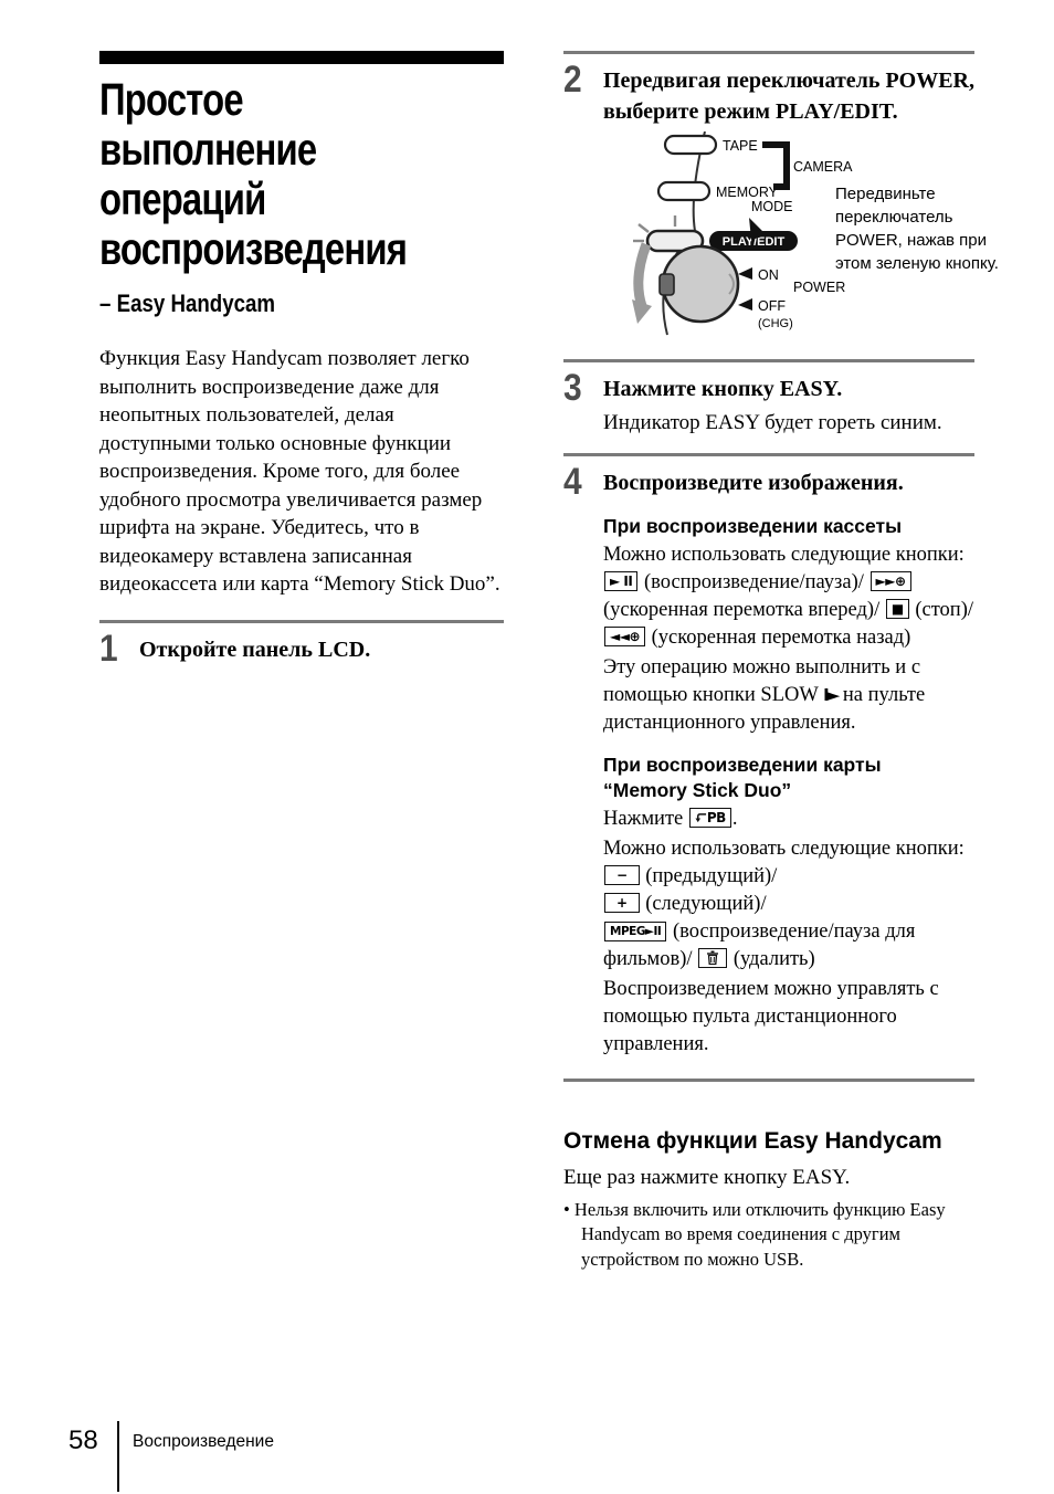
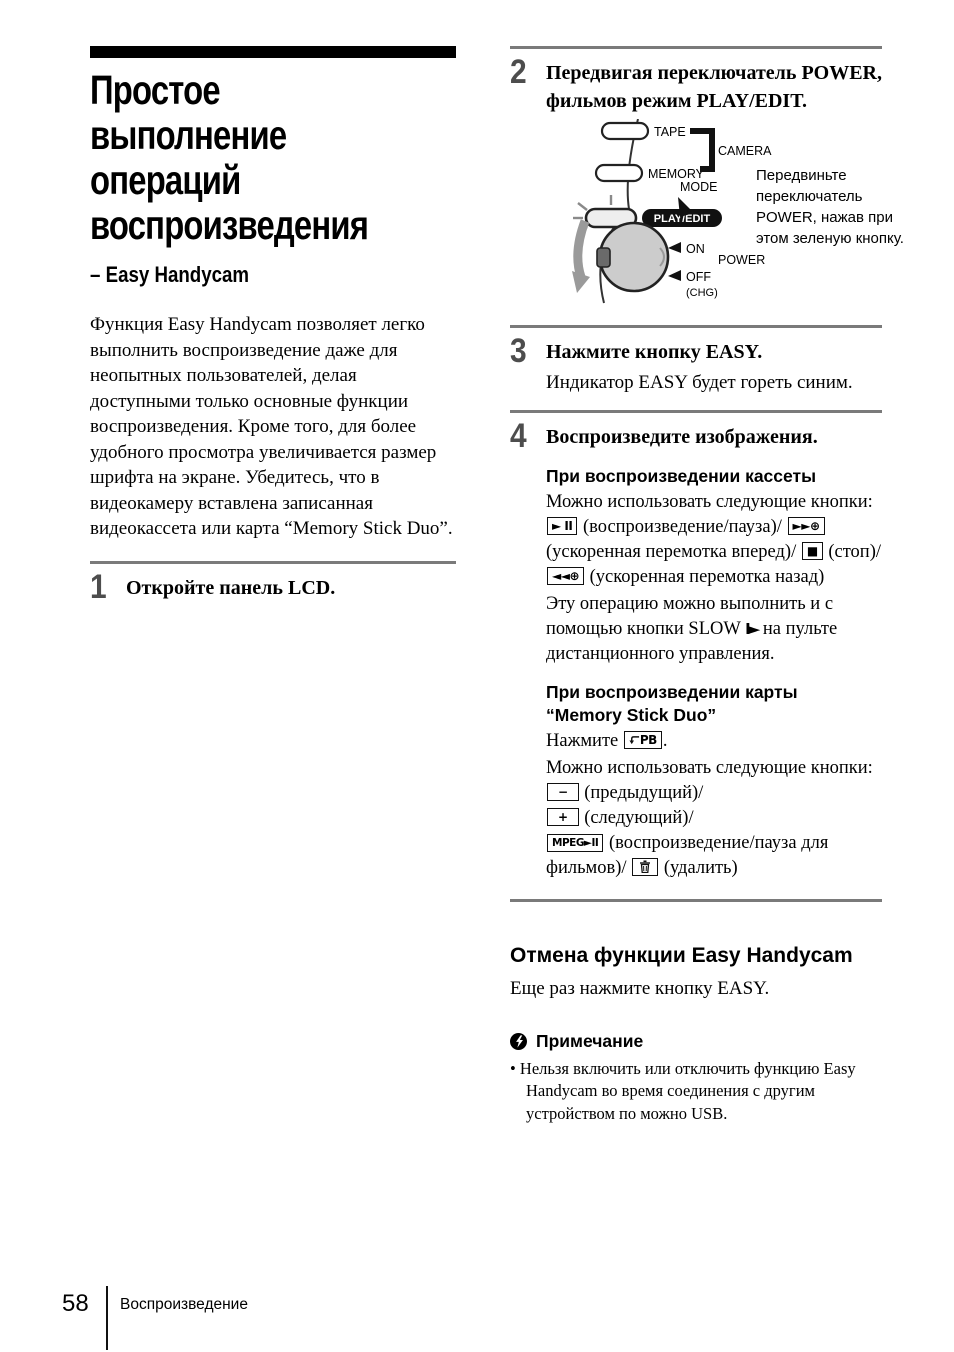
  Простое
  выполнение
  операций
  воспроизведения
  – Easy Handycam
  Функция Easy Handycam позволяет легко выполнить воспроизведение даже для неопытных пользователей, делая доступными только основные функции воспроизведения. Кроме того, для более удобного просмотра увеличивается размер шрифта на экране. Убедитесь, что в видеокамеру вставлена записанная видеокассета или карта “Memory Stick Duo”.
  1
  Откройте панель LCD.
  2
- Передвигая переключатель POWER, выберите режим PLAY/EDIT.
+ Передвигая переключатель POWER, фильмов режим PLAY/EDIT.
  TAPE
  MEMORY
  CAMERA
  PLAY/EDIT
  MODE
  ON
  POWER
  OFF
  (CHG)
  Передвиньте переключатель POWER, нажав при этом зеленую кнопку.
  3
  Нажмите кнопку EASY.
  Индикатор EASY будет гореть синим.
  4
  Воспроизведите изображения.
  При воспроизведении кассеты
  Можно использовать следующие кнопки:
  ► II (воспроизведение/пауза)/ ►►⊕ (ускоренная перемотка вперед)/ ■ (стоп)/ ◄◄⊕ (ускоренная перемотка назад)
  Эту операцию можно выполнить и с помощью кнопки SLOW I► на пульте дистанционного управления.
  При воспроизведении карты
  “Memory Stick Duo”
  Нажмите PB .
  Можно использовать следующие кнопки:
  − (предыдущий)/
  + (следующий)/
  MPEG►II (воспроизведение/пауза для фильмов)/ (удалить)
- Воспроизведением можно управлять с помощью пульта дистанционного управления.
  Отмена функции Easy Handycam
  Еще раз нажмите кнопку EASY.
+ Примечание
  • Нельзя включить или отключить функцию Easy Handycam во время соединения с другим устройством по можно USB.
  58
  Воспроизведение
